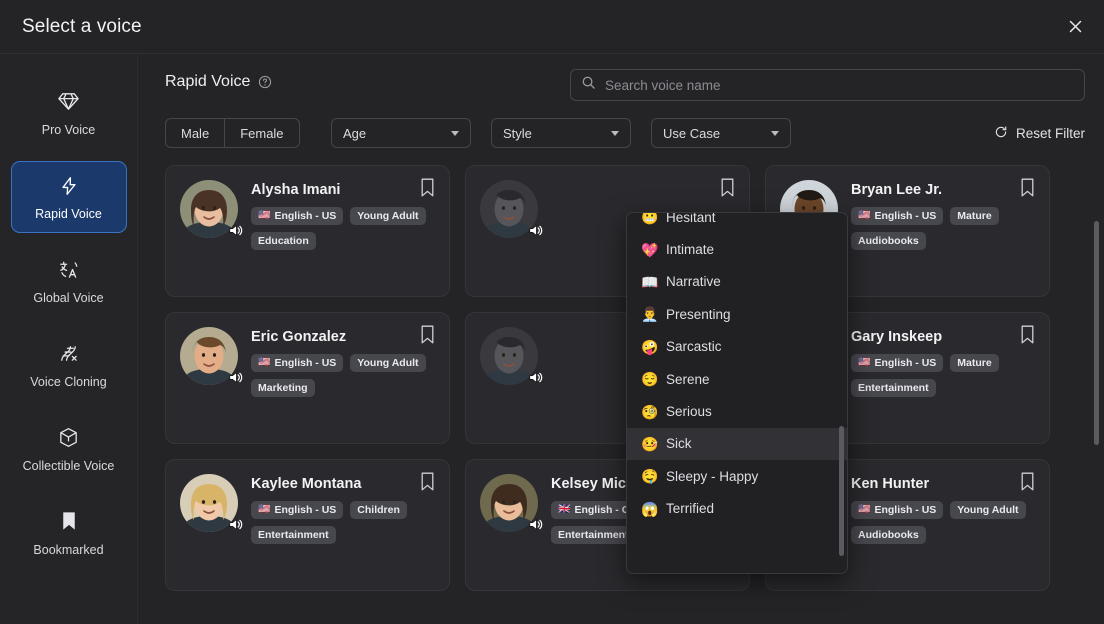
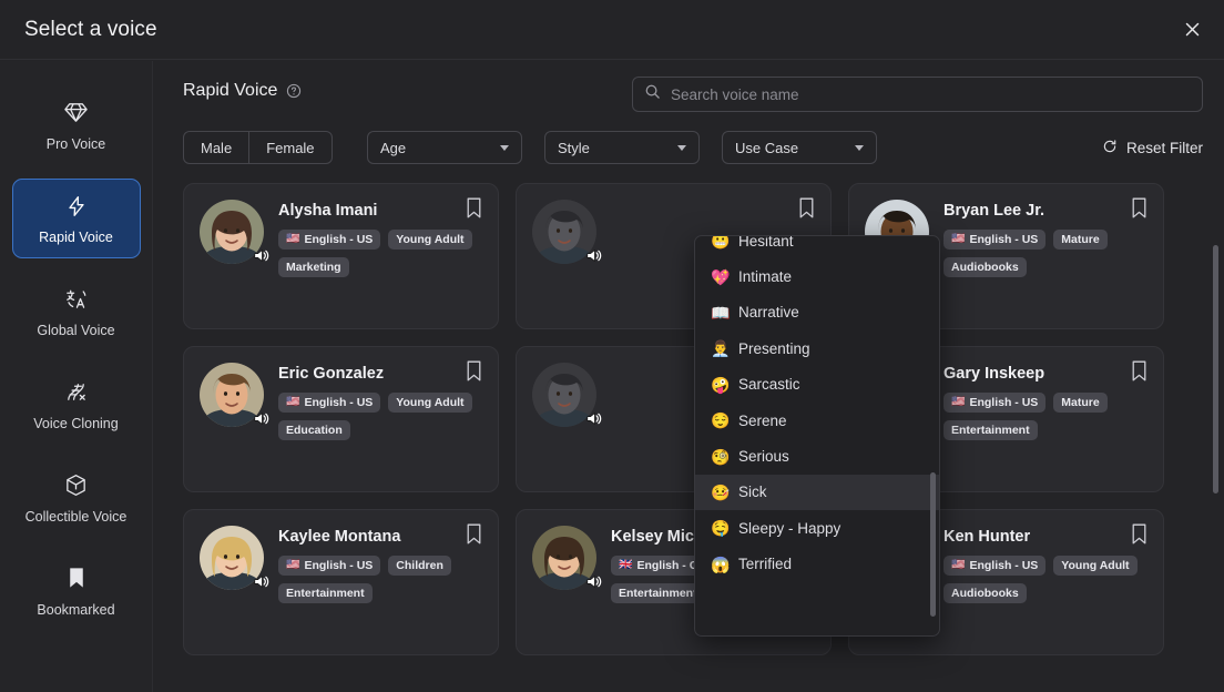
  Select a voice
  Pro Voice
  Rapid Voice
  Global Voice
  Voice Cloning
  Collectible Voice
  Bookmarked
  Rapid Voice
  Search voice name
  Male
  Female
  Age
  Style
  Use Case
  Reset Filter
  Alysha Imani
  🇺🇸
  English - US
  Young Adult
- Education
+ Marketing
  Bryan Lee Jr.
  🇺🇸
  English - US
  Mature
  Audiobooks
  Eric Gonzalez
  🇺🇸
  English - US
  Young Adult
- Marketing
+ Education
  Gary Inskeep
  🇺🇸
  English - US
  Mature
  Entertainment
  Kaylee Montana
  🇺🇸
  English - US
  Children
  Entertainment
  🇬🇧
  English -
  Entertainmen
  Ken Hunter
  🇺🇸
  English - US
  Young Adult
  Audiobooks
  😬
  Hesitant
  💖
  Intimate
  📖
  Narrative
  👨‍💼
  Presenting
  🤪
  Sarcastic
  😌
  Serene
  🧐
  Serious
  🤒
  Sick
  🤤
  Sleepy - Happy
  😱
  Terrified
